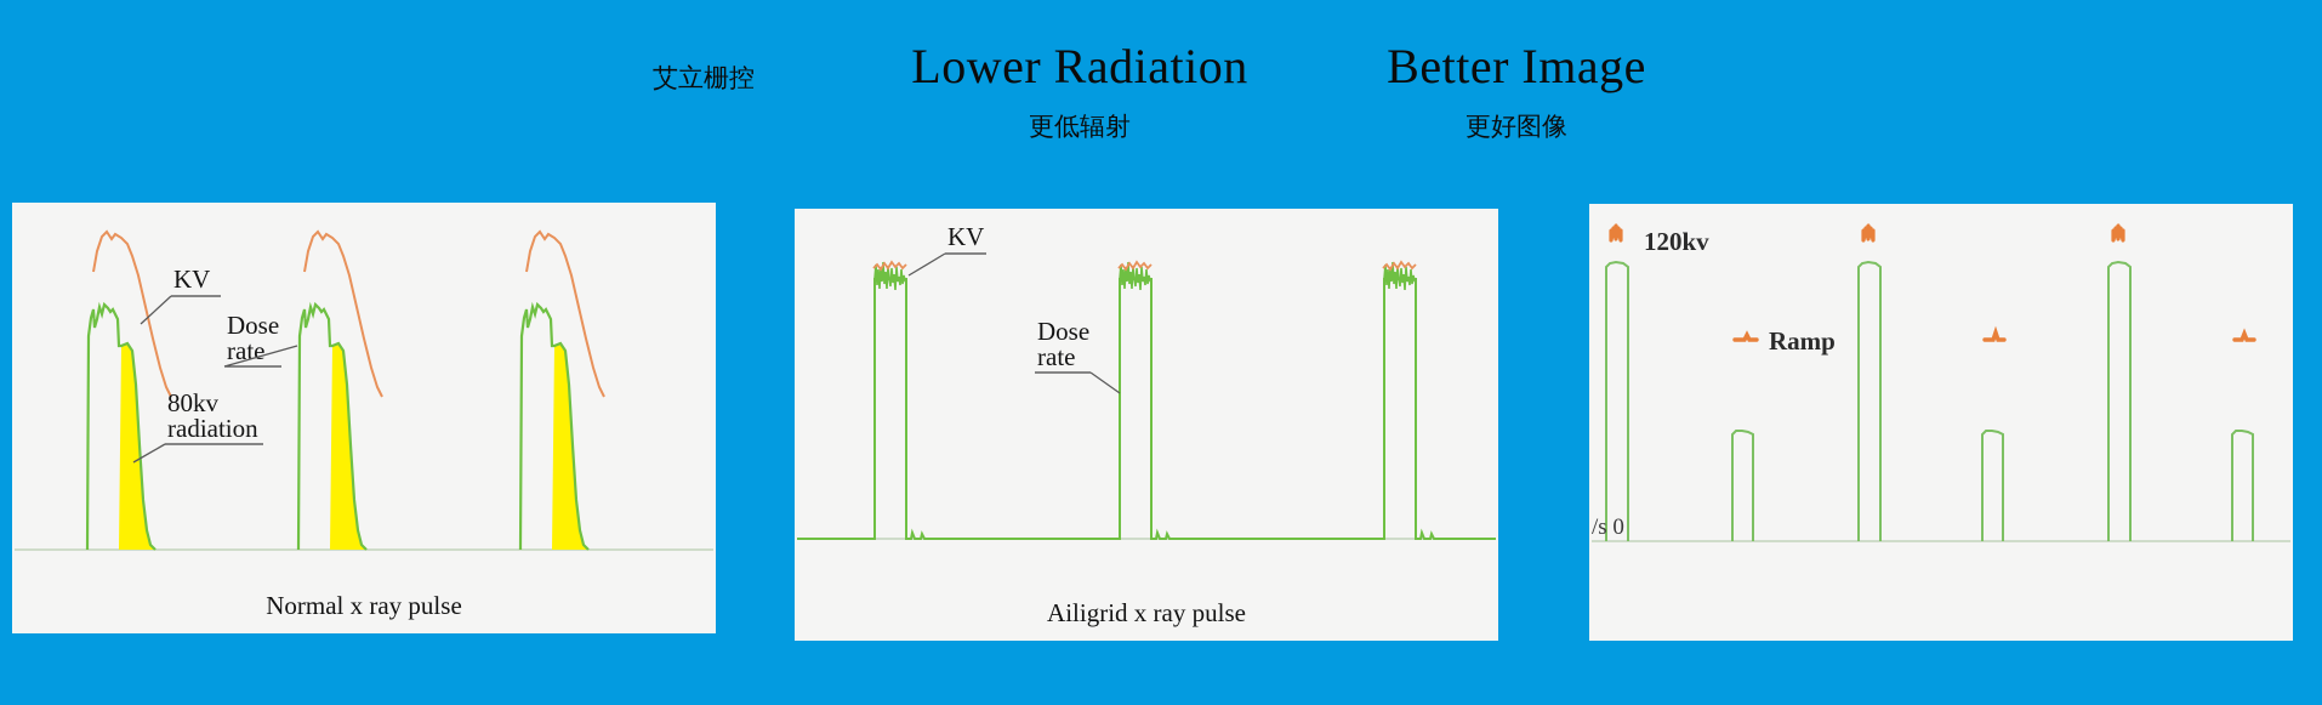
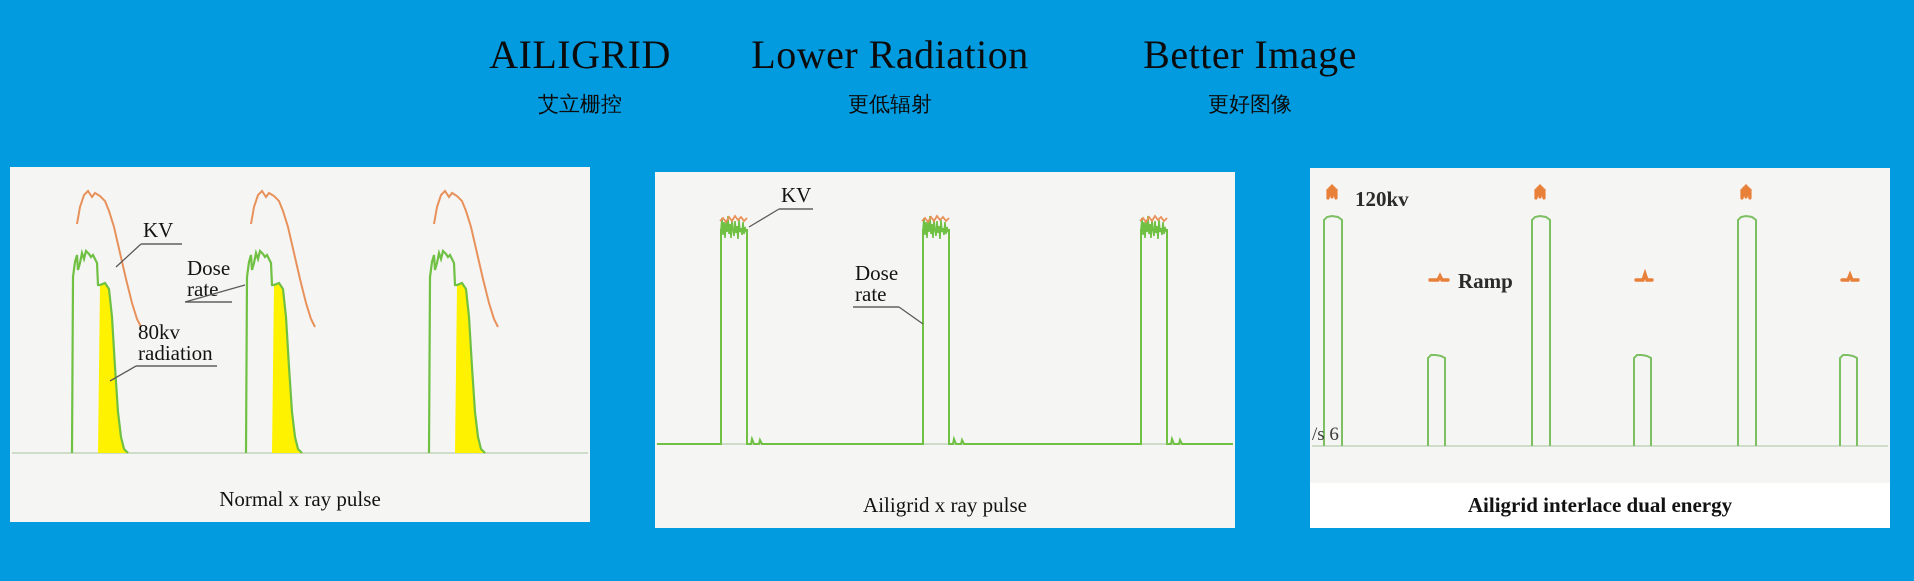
+ AILIGRID
  艾立栅控
  Lower Radiation
  更低辐射
  Better Image
  更好图像
  KV
  Dose
  rate
  80kv
  radiation
  Normal x ray pulse
  KV
  Dose
  rate
  Ailigrid x ray pulse
  120kv
  Ramp
- /s 0
+ /s 6
+ Ailigrid interlace dual energy
